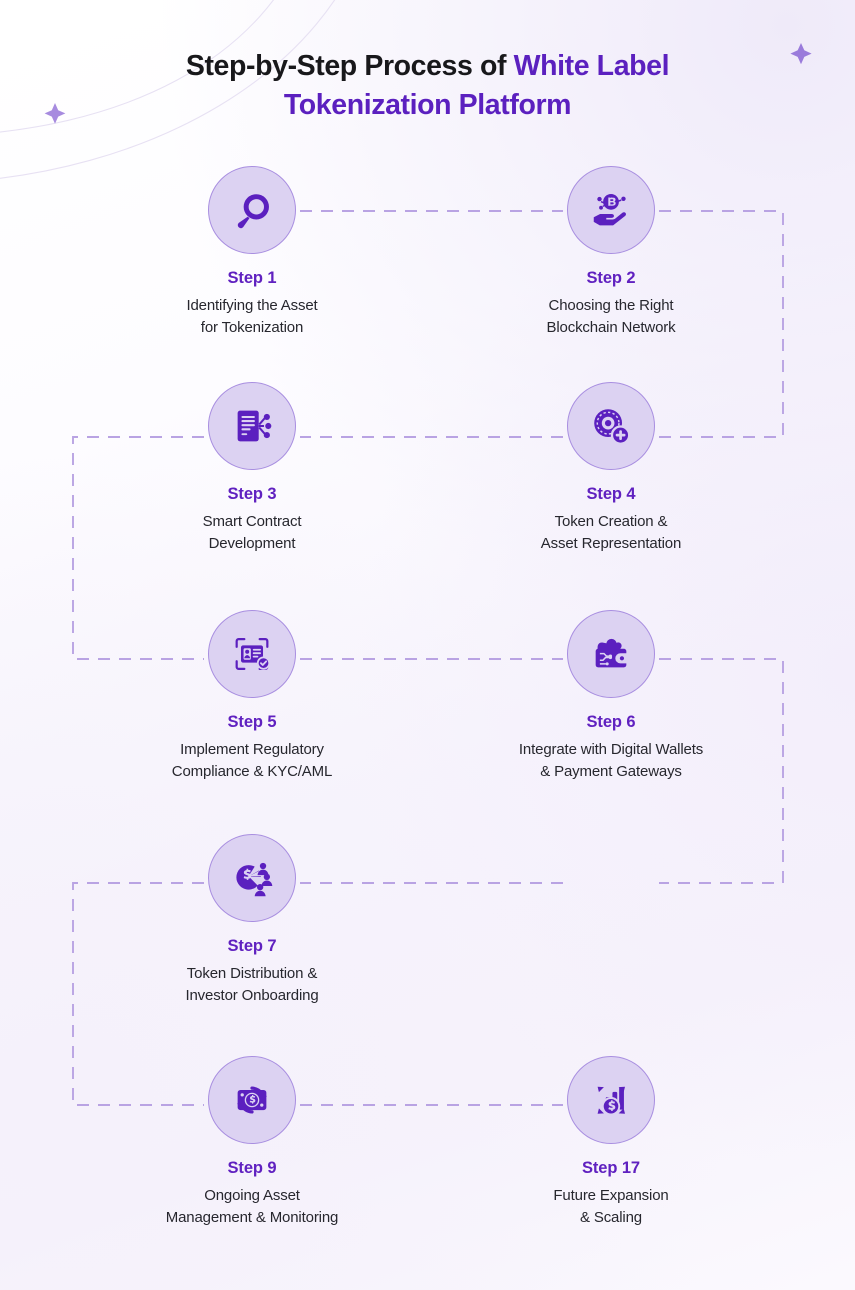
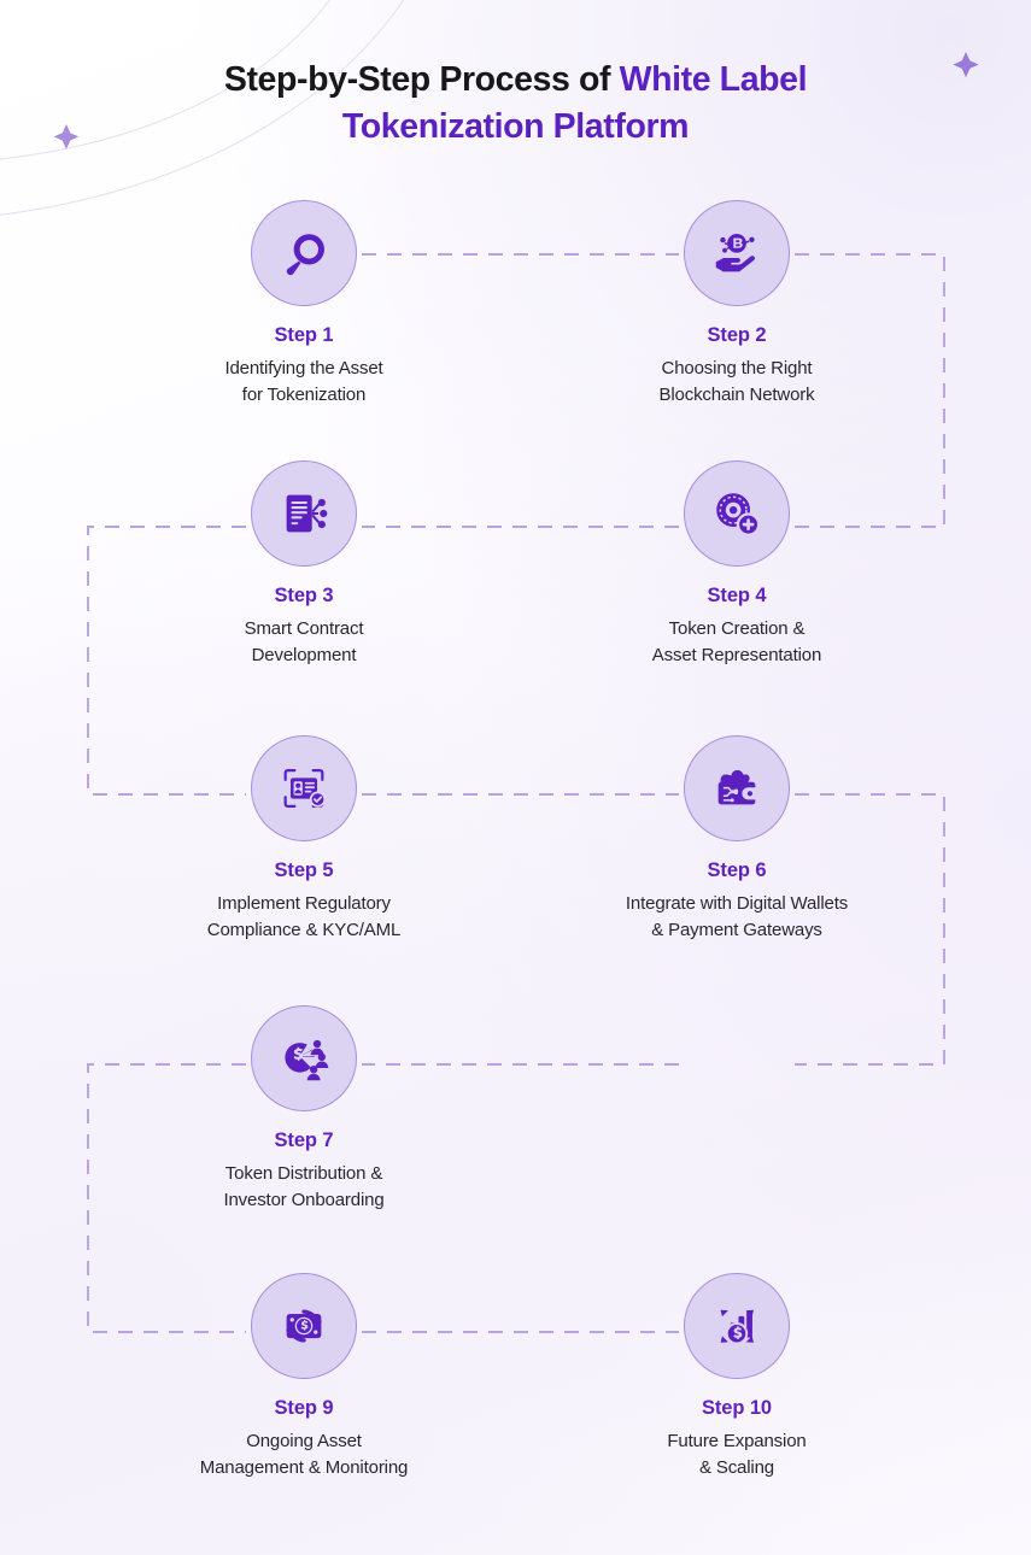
  Step-by-Step Process of White Label
  Tokenization Platform
  Step 1
  Identifying the Asset
  for Tokenization
  Step 2
  Choosing the Right
  Blockchain Network
  Step 3
  Smart Contract
  Development
  Step 4
  Token Creation &
  Asset Representation
  Step 5
  Implement Regulatory
  Compliance & KYC/AML
  Step 6
  Integrate with Digital Wallets
  & Payment Gateways
  Step 7
  Token Distribution &
  Investor Onboarding
  Step 9
  Ongoing Asset
  Management & Monitoring
- Step 17
+ Step 10
  Future Expansion
  & Scaling
